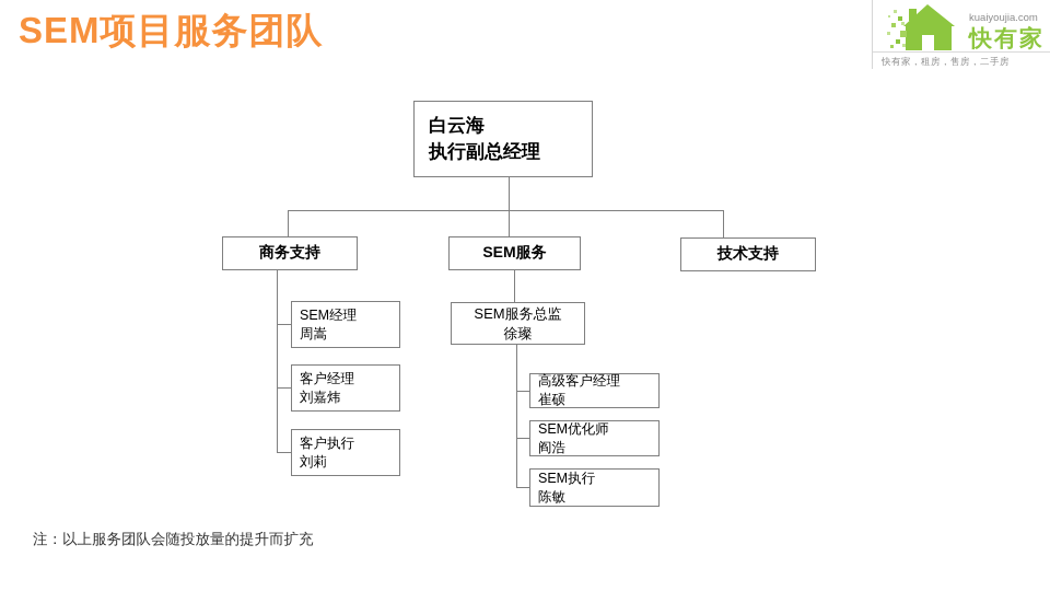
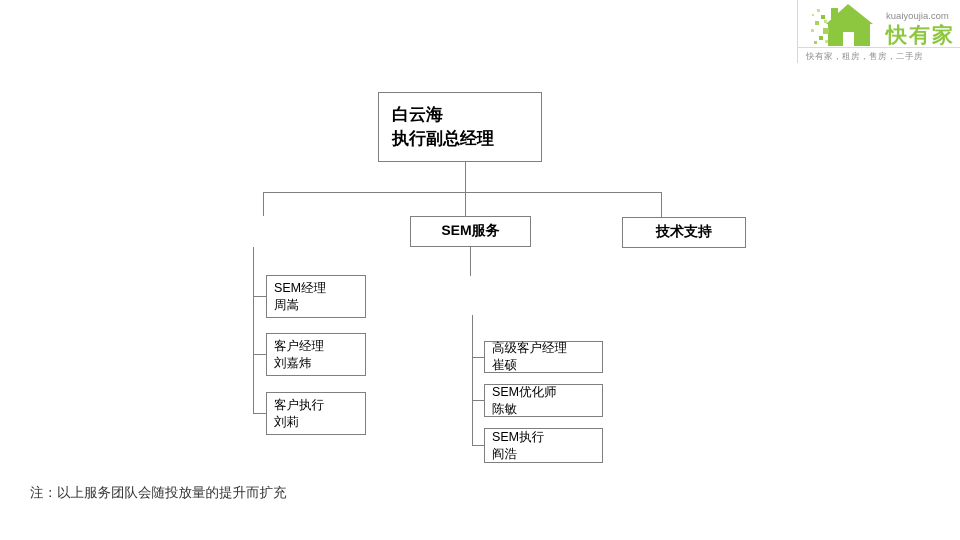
- SEM项目服务团队
  kuaiyoujia.com
  快有家
  快有家，租房，售房，二手房
  白云海
  执行副总经理
- 商务支持
  SEM服务
  技术支持
  SEM经理
  周嵩
  客户经理
  刘嘉炜
  客户执行
  刘莉
- SEM服务总监
- 徐璨
  高级客户经理
  崔硕
  SEM优化师
- 阎浩
+ 陈敏
  SEM执行
- 陈敏
+ 阎浩
  注：以上服务团队会随投放量的提升而扩充
